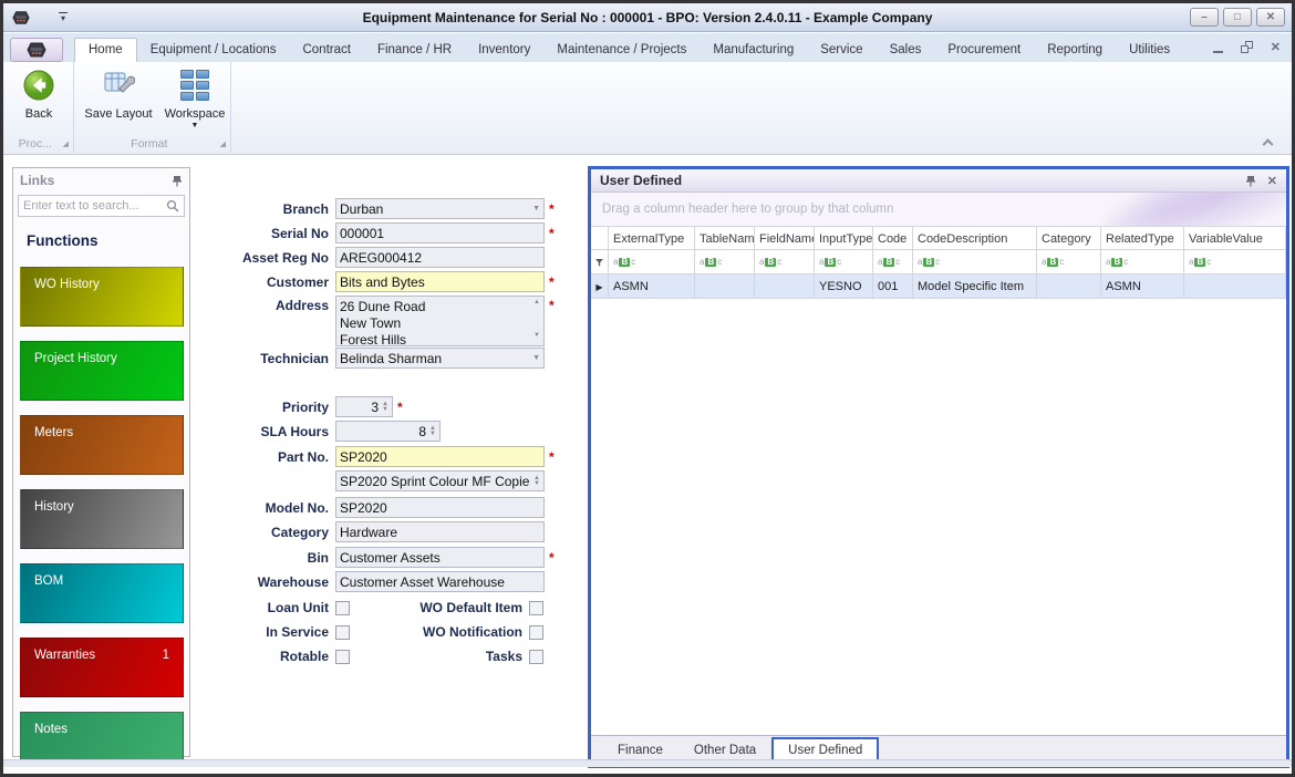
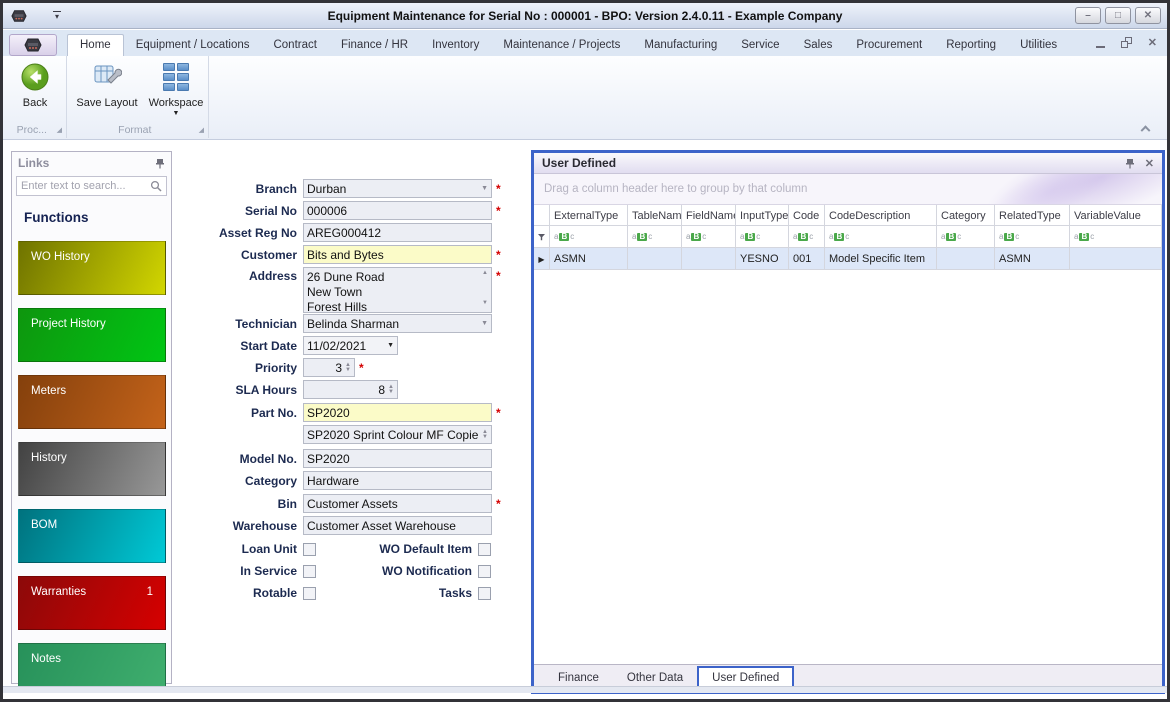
  ▾
  Equipment Maintenance for Serial No : 000001 - BPO: Version 2.4.0.11 - Example Company
  –
  □
  ✕
  Home
  Equipment / Locations
  Contract
  Finance / HR
  Inventory
  Maintenance / Projects
  Manufacturing
  Service
  Sales
  Procurement
  Reporting
  Utilities
  ✕
  Back
  Proc...
  Save Layout
  Workspace
  Format
  Links
  Enter text to search...
  Functions
  WO History
  Project History
  Meters
  History
  BOM
  Warranties
  1
  Notes
  Branch
  Durban
  *
  Serial No
- 000001
+ 000006
  *
  Asset Reg No
  AREG000412
  Customer
  Bits and Bytes
  *
  Address
  26 Dune Road
  New Town
  Forest Hills
  *
  Technician
  Belinda Sharman
+ Start Date
+ 11/02/2021
  Priority
  3
  *
  SLA Hours
  8
  Part No.
  SP2020
  *
  SP2020 Sprint Colour MF Copie
  Model No.
  SP2020
  Category
  Hardware
  Bin
  Customer Assets
  *
  Warehouse
  Customer Asset Warehouse
  Loan Unit
  WO Default Item
  In Service
  WO Notification
  Rotable
  Tasks
  User Defined
  ✕
  Drag a column header here to group by that column
  ExternalType
  TableNam
  FieldNam
  InputType
  Code
  CodeDescription
  Category
  RelatedType
  VariableValue
  a
  B
  c
  a
  B
  c
  a
  B
  c
  a
  B
  c
  a
  B
  c
  a
  B
  c
  a
  B
  c
  a
  B
  c
  a
  B
  c
  ▶
  ASMN
  YESNO
  001
  Model Specific Item
  ASMN
  Finance
  Other Data
  User Defined
